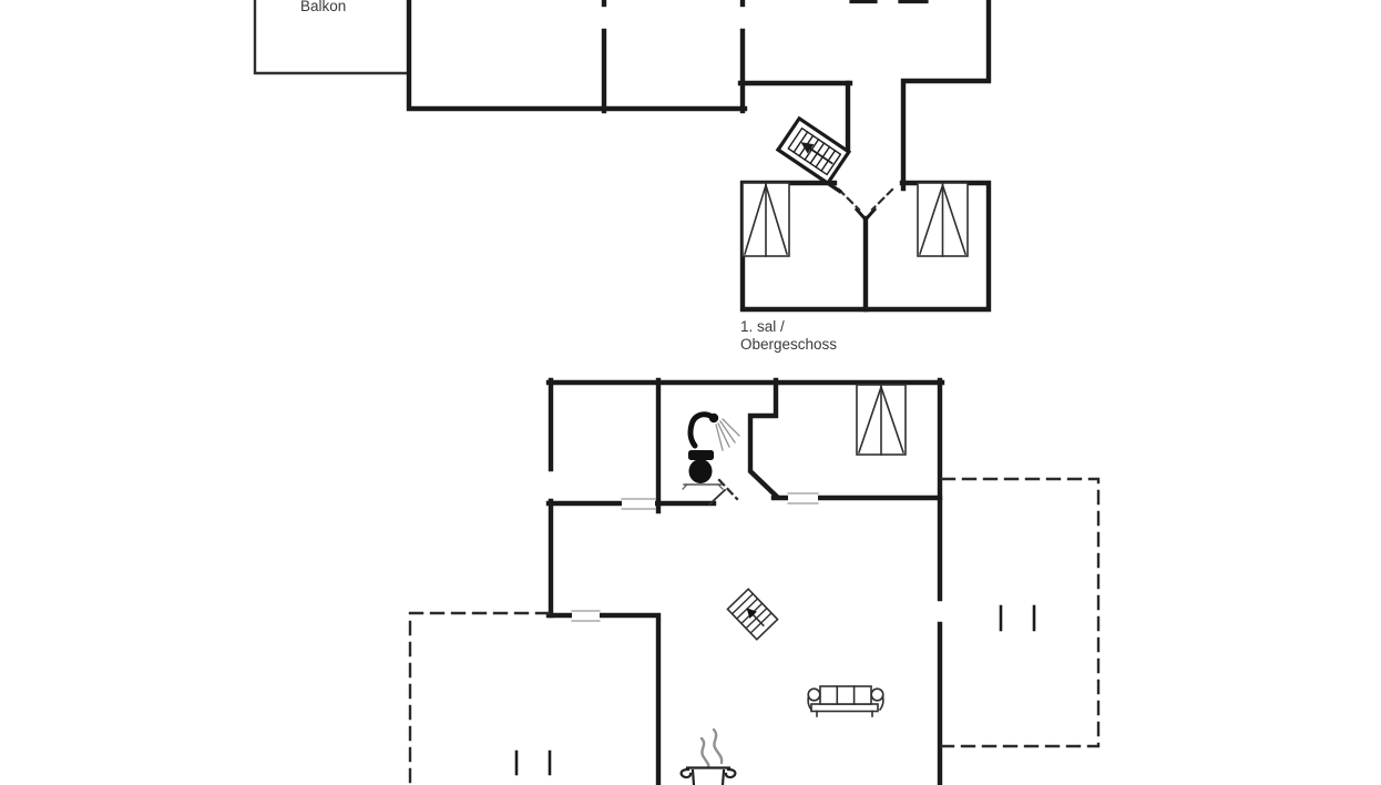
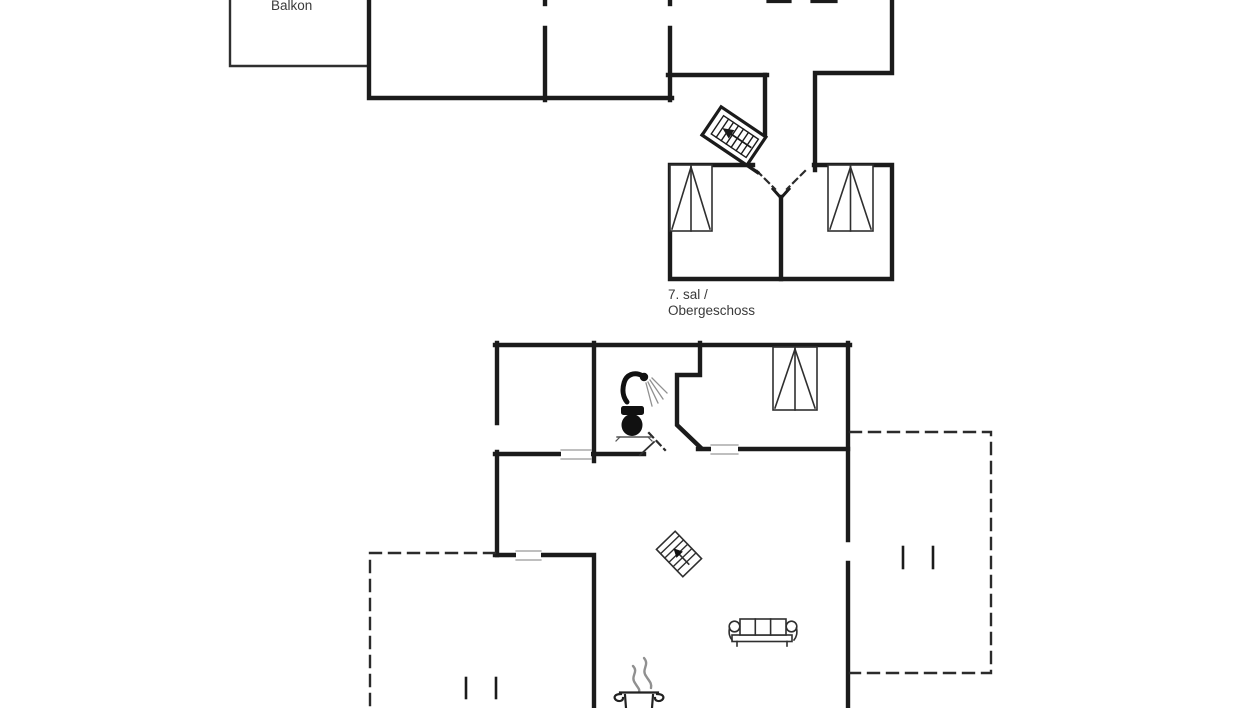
  Balkon
- 1. sal /
+ 7. sal /
  Obergeschoss
